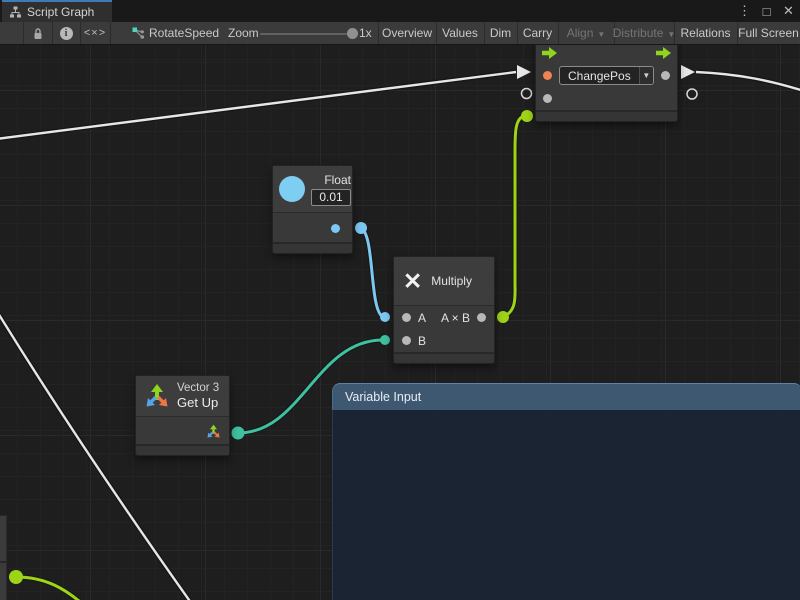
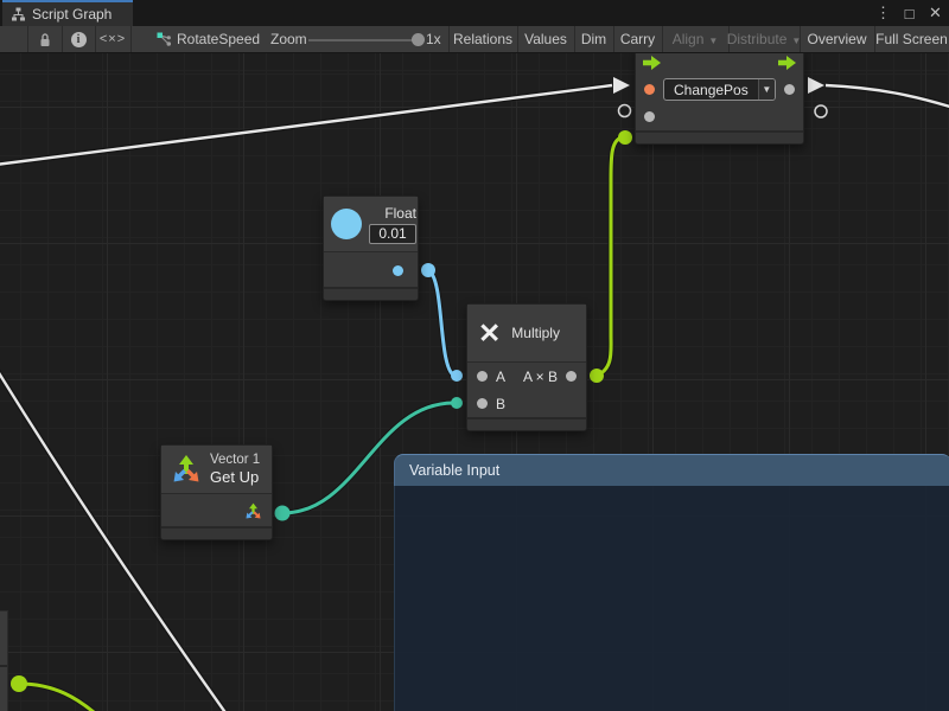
  Script Graph
  ⋮
  □
  ✕
  i
  <×>
  RotateSpeed
  Zoom
  1x
- Overview
+ Relations
  Values
  Dim
  Carry
  Align
  ▼
  Distribute
  ▼
- Relations
+ Overview
  Full Screen
  ChangePos
  ▼
  Float
  0.01
  ✕
  Multiply
  A
  A × B
  B
- Vector 3
+ Vector 1
  Get Up
  Variable Input
